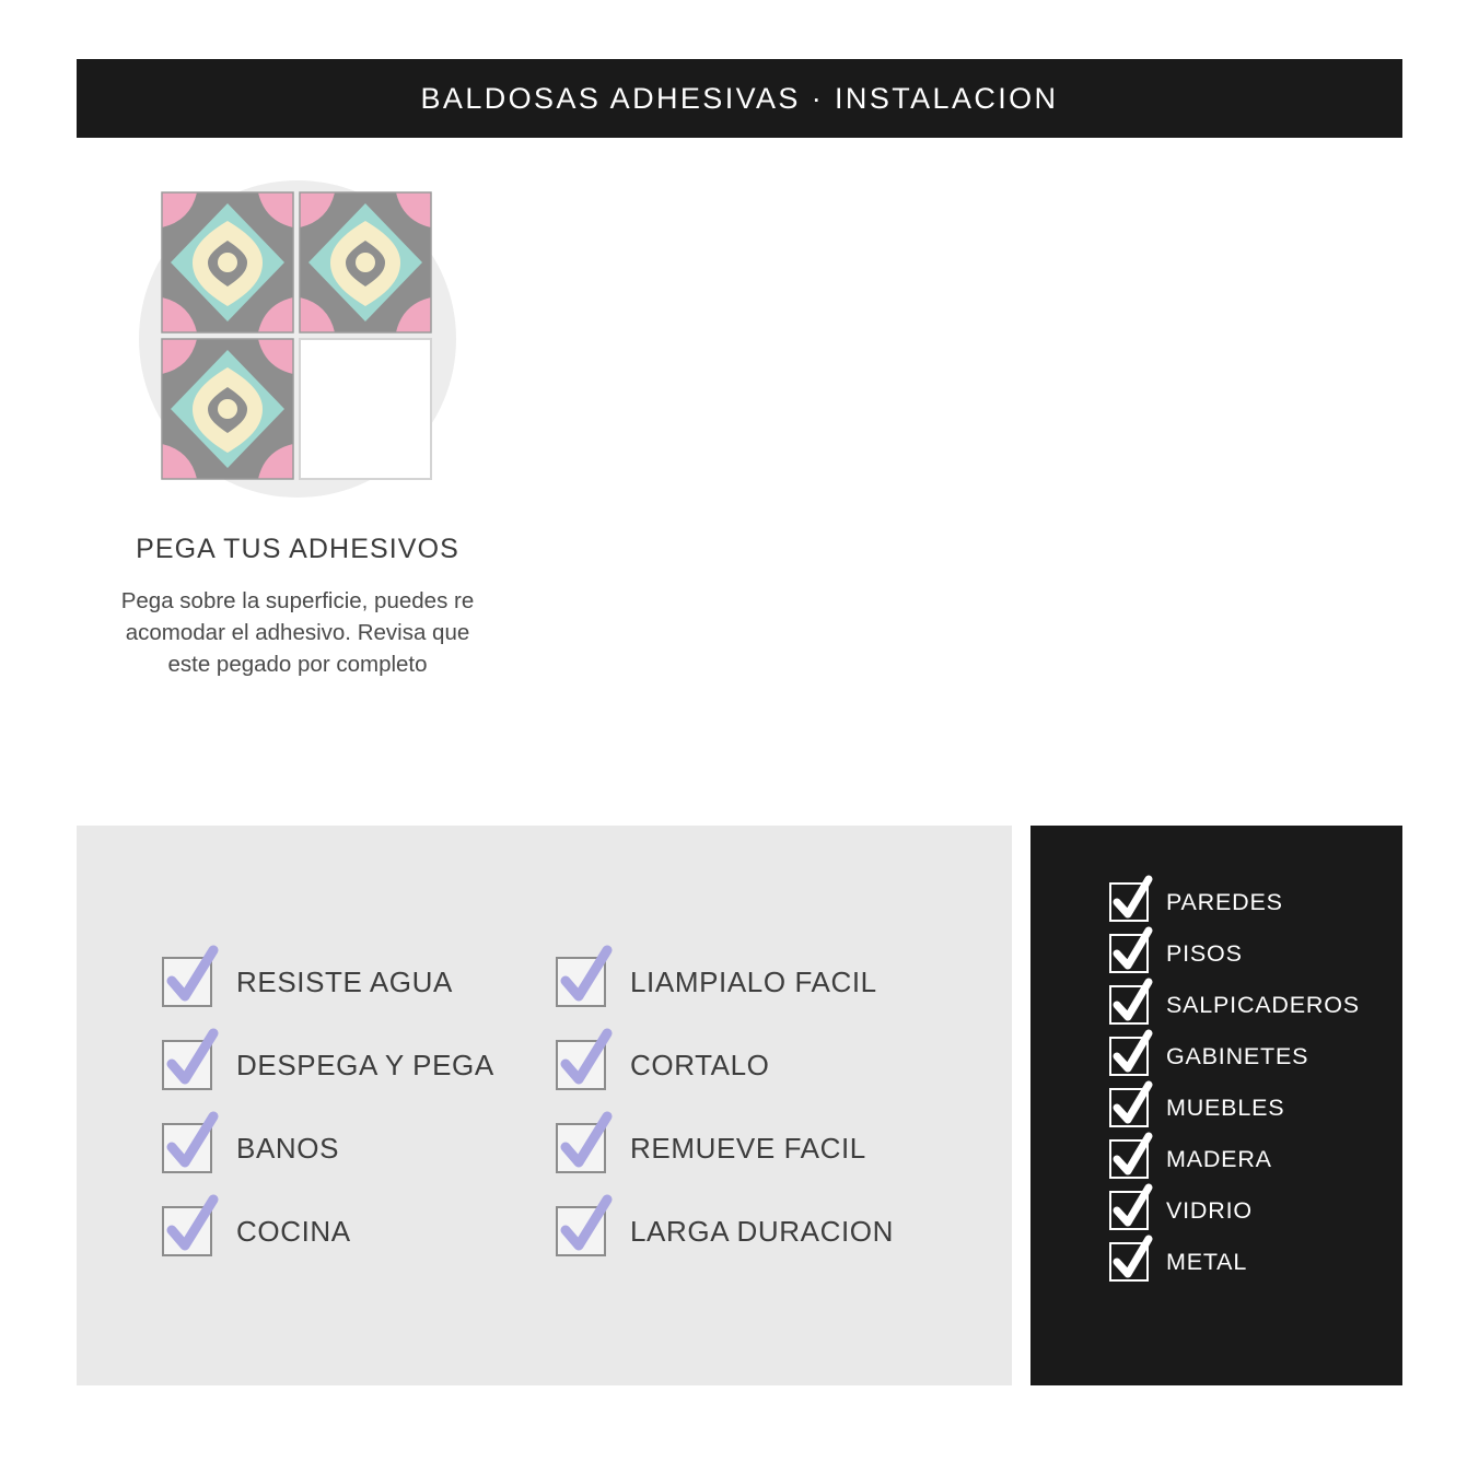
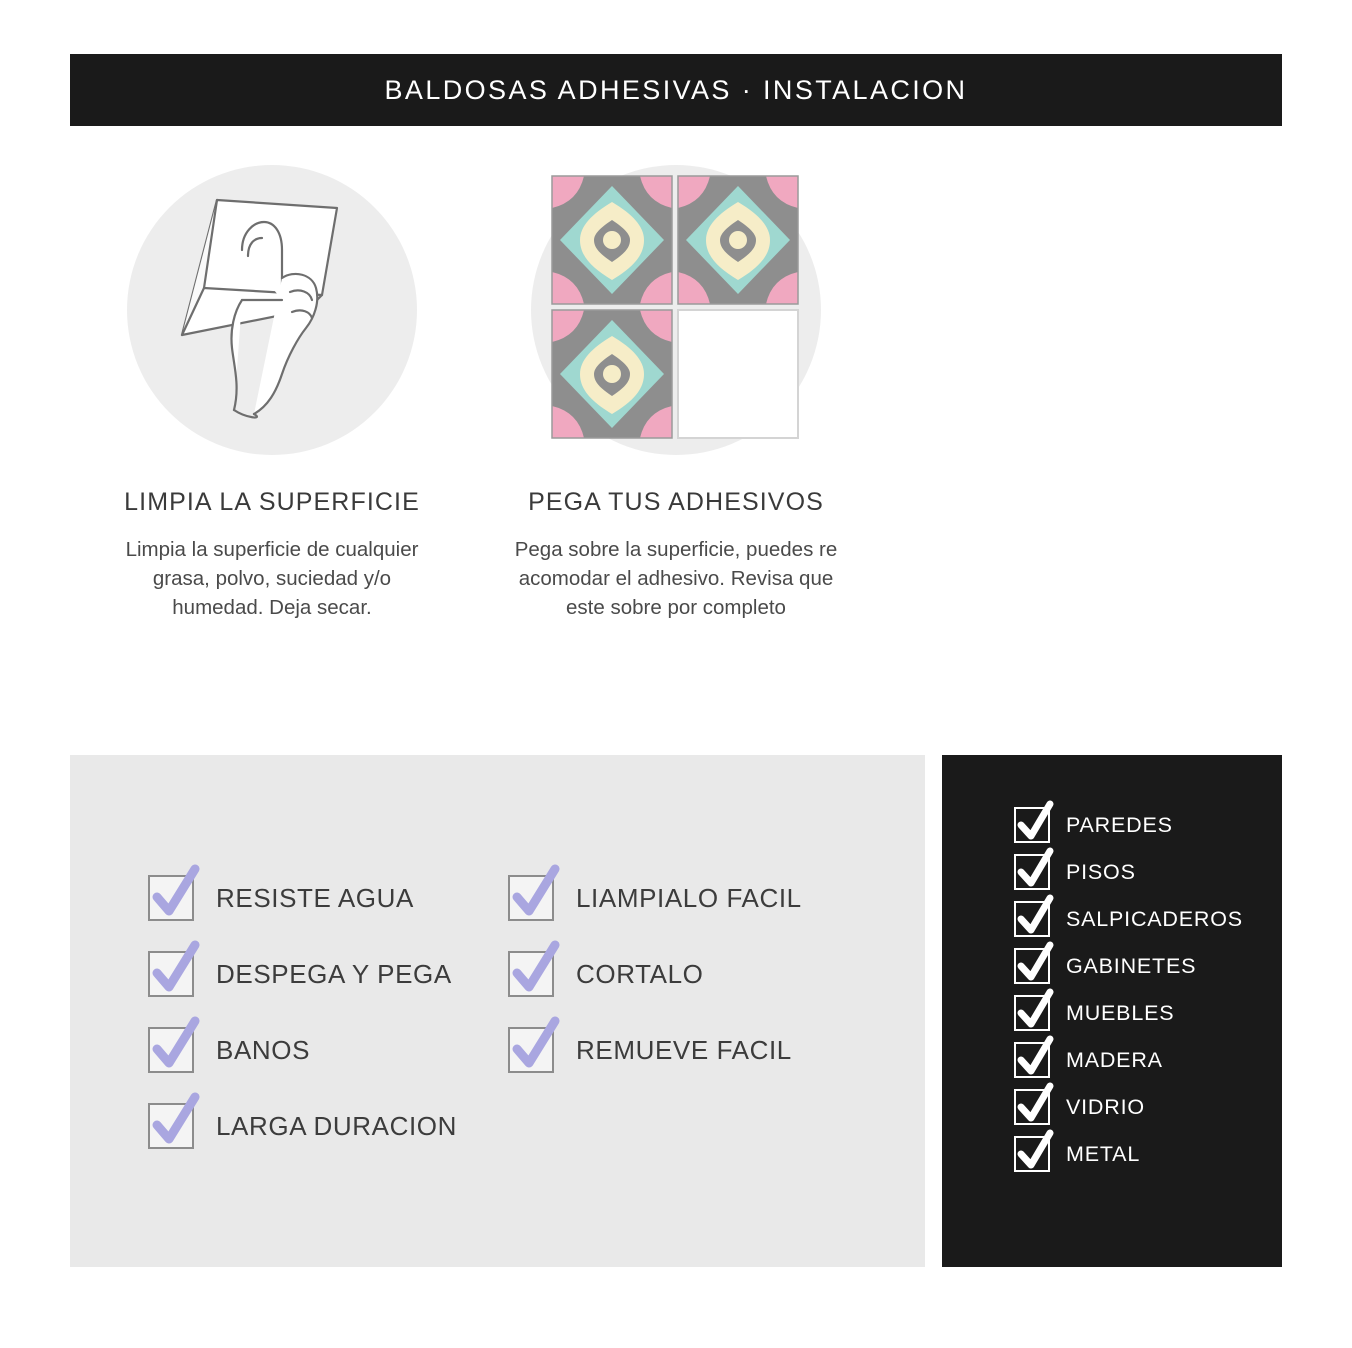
  BALDOSAS ADHESIVAS · INSTALACION
+ LIMPIA LA SUPERFICIE
+ Limpia la superficie de cualquier grasa, polvo, suciedad y/o humedad. Deja secar.
  PEGA TUS ADHESIVOS
- Pega sobre la superficie, puedes re acomodar el adhesivo. Revisa que este pegado por completo
+ Pega sobre la superficie, puedes re acomodar el adhesivo. Revisa que este sobre por completo
  RESISTE AGUA
  LIAMPIALO FACIL
  DESPEGA Y PEGA
  CORTALO
  BANOS
  REMUEVE FACIL
- COCINA
  LARGA DURACION
  PAREDES
  PISOS
  SALPICADEROS
  GABINETES
  MUEBLES
  MADERA
  VIDRIO
  METAL
